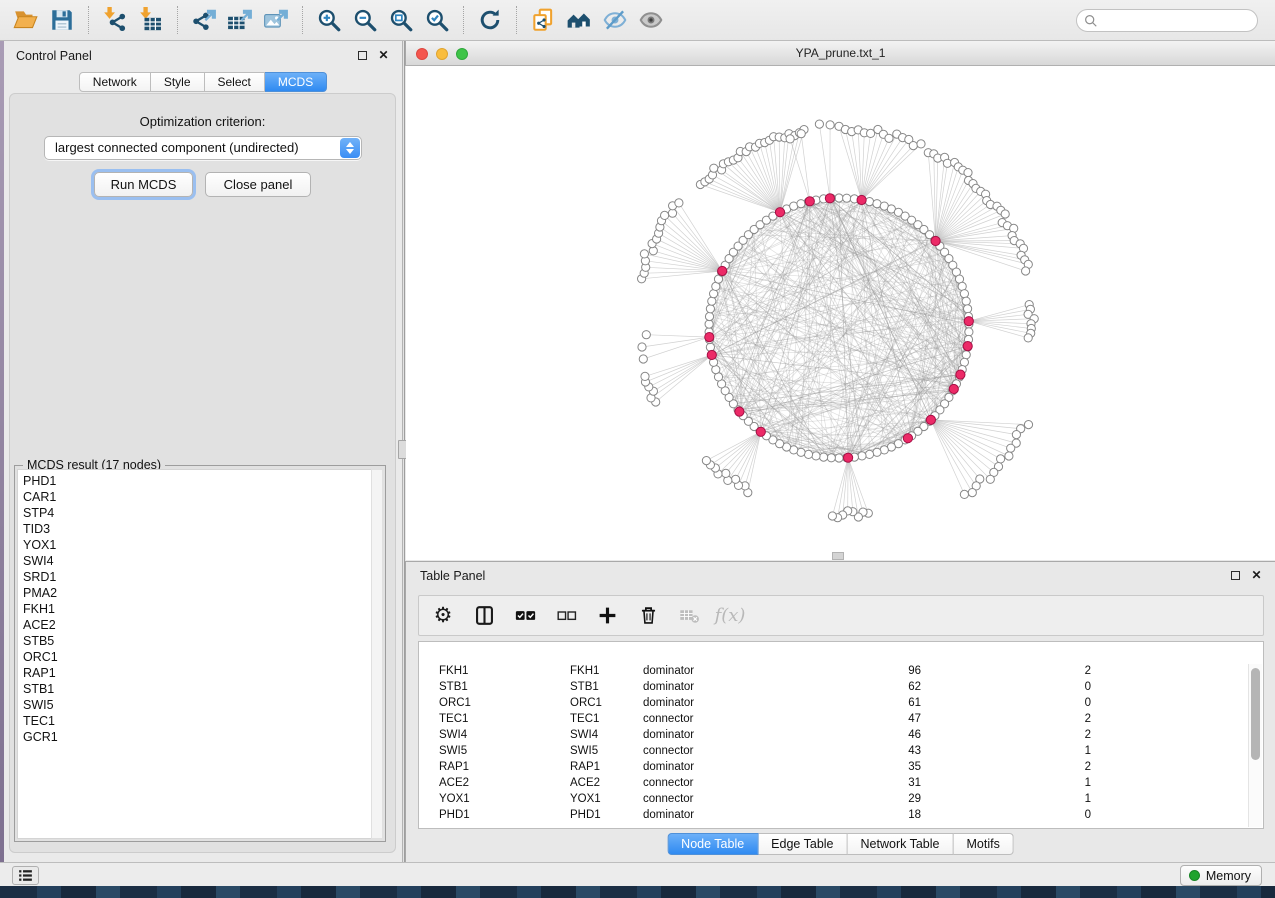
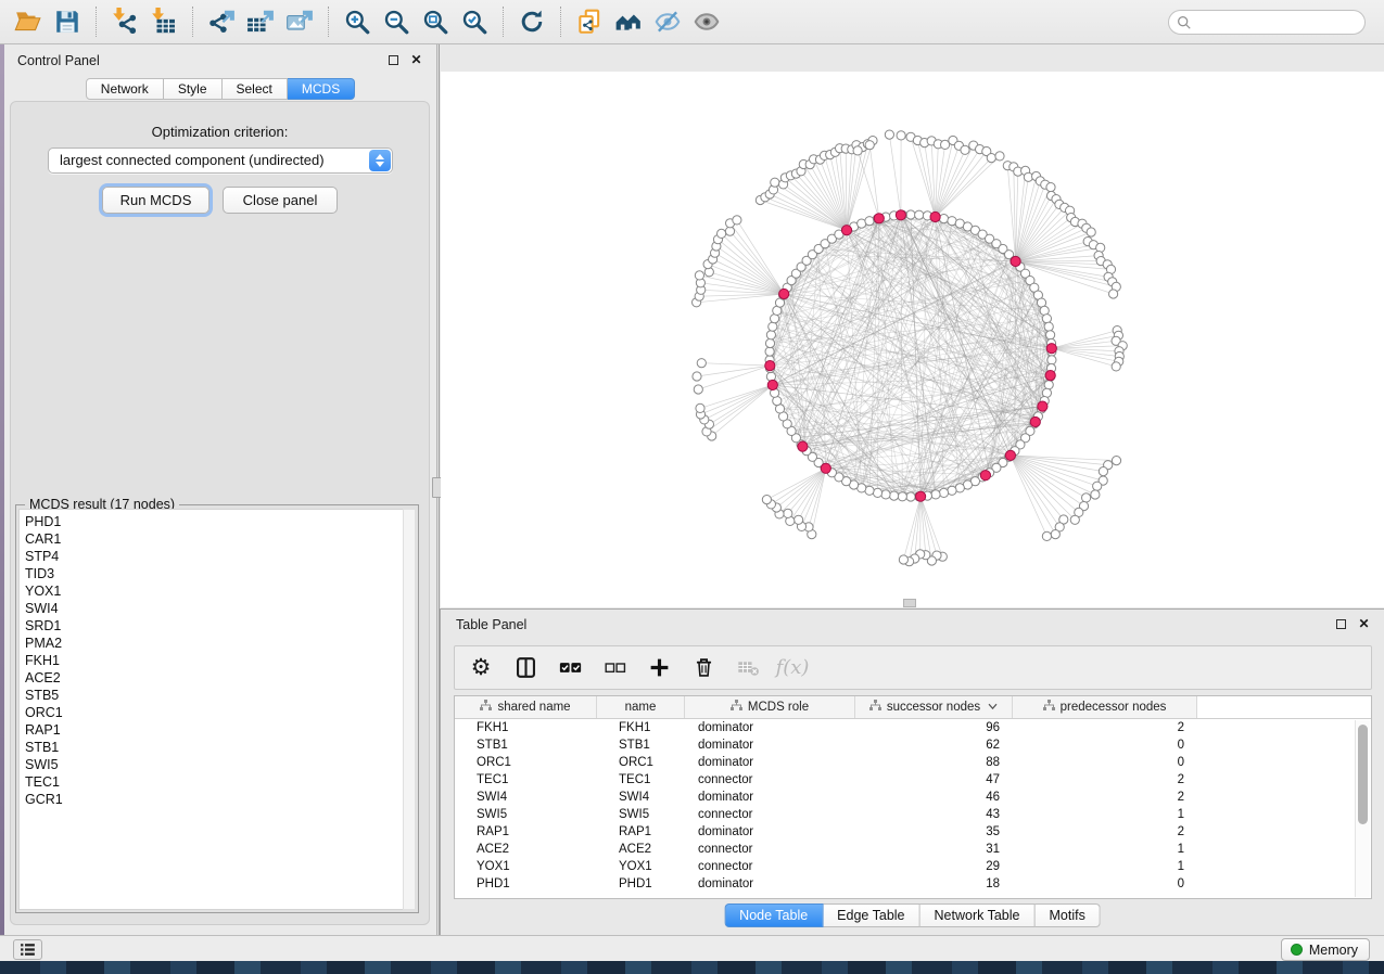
  Control Panel
  ✕
  Network
  Style
  Select
  MCDS
  Optimization criterion:
  largest connected component (undirected)
  Run MCDS
  Close panel
  MCDS result (17 nodes)
  PHD1
  CAR1
  STP4
  TID3
  YOX1
  SWI4
  SRD1
  PMA2
  FKH1
  ACE2
  STB5
  ORC1
  RAP1
  STB1
  SWI5
  TEC1
  GCR1
- YPA_prune.txt_1
  Table Panel
  ✕
  ⚙
  f(x)
+ shared name
+ name
+ MCDS role
+ successor nodes
+ predecessor nodes
  FKH1
  FKH1
  dominator
  96
  2
  STB1
  STB1
  dominator
  62
  0
  ORC1
  ORC1
  dominator
- 61
+ 88
  0
  TEC1
  TEC1
  connector
  47
  2
  SWI4
  SWI4
  dominator
  46
  2
  SWI5
  SWI5
  connector
  43
  1
  RAP1
  RAP1
  dominator
  35
  2
  ACE2
  ACE2
  connector
  31
  1
  YOX1
  YOX1
  connector
  29
  1
  PHD1
  PHD1
  dominator
  18
  0
  Node Table
  Edge Table
  Network Table
  Motifs
  Memory
